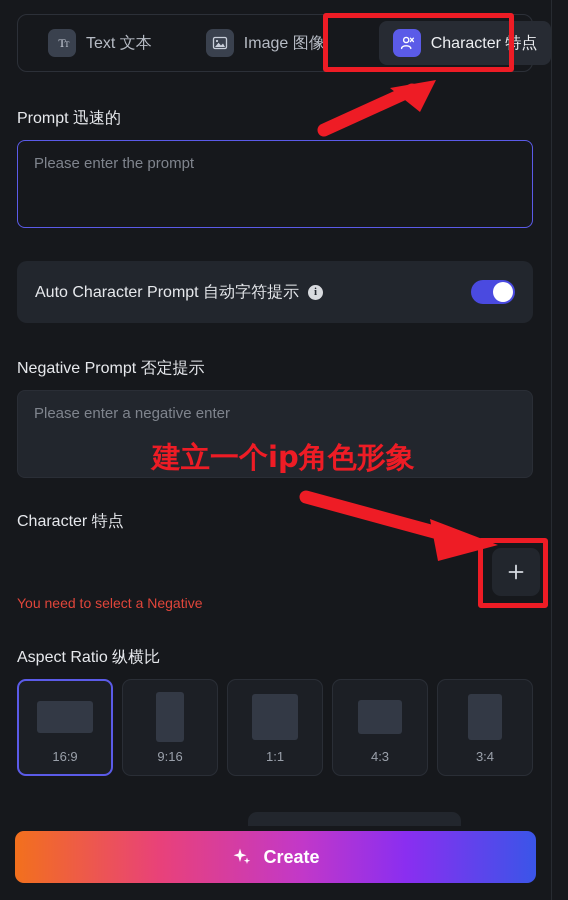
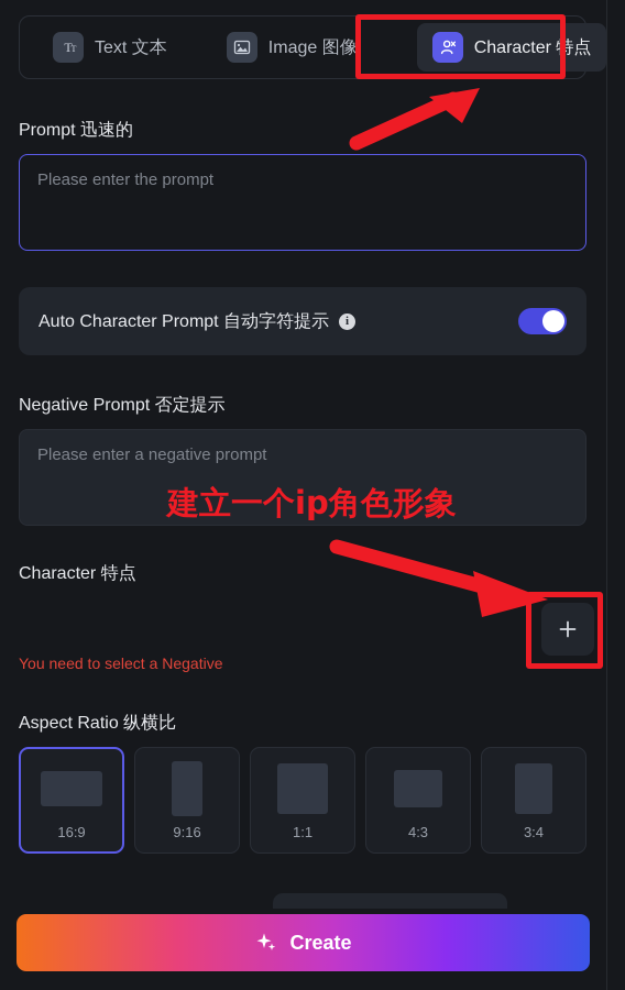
  T
  T
  Text 文本
  Image 图像
  Character 特点
  Prompt 迅速的
  Please enter the prompt
  Auto Character Prompt 自动字符提示
  i
  Negative Prompt 否定提示
- Please enter a negative enter
+ Please enter a negative prompt
  Character 特点
  You need to select a Negative
  Aspect Ratio 纵横比
  16:9
  9:16
  1:1
  4:3
  3:4
  Create
  建立一个ip角色形象
